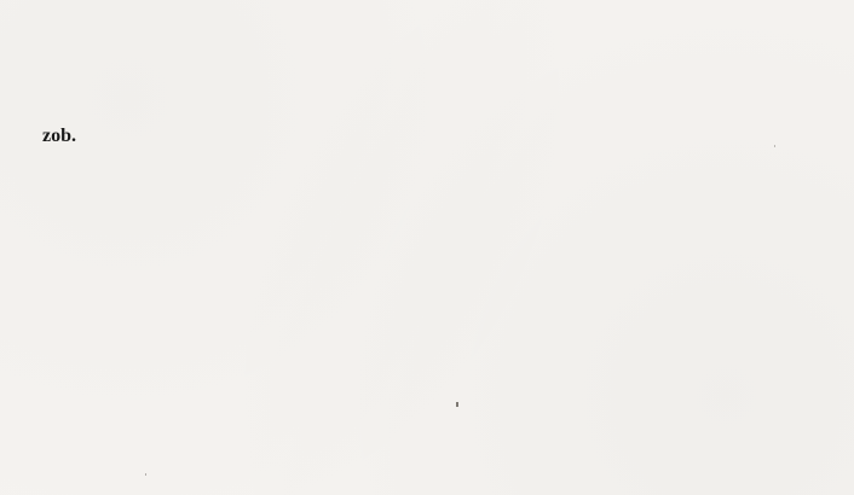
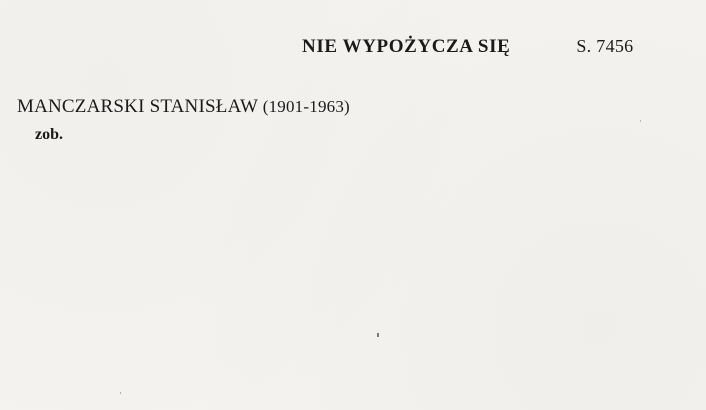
+ NIE WYPOŻYCZA SIĘ
+ S. 7456
+ MANCZARSKI STANISŁAW (1901-1963)
  zob.
